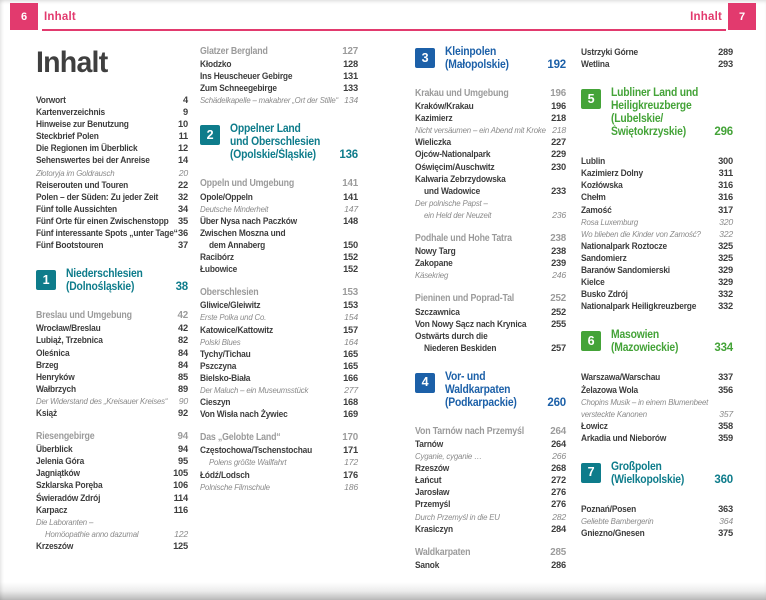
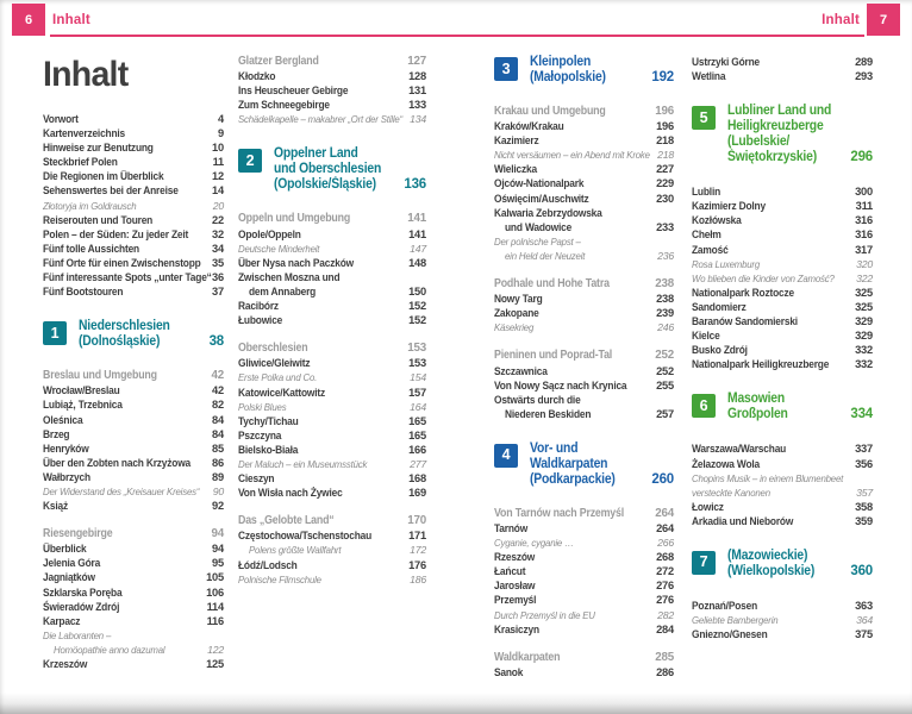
  6
  Inhalt
  Inhalt
  7
  Inhalt
  Vorwort
  4
  Kartenverzeichnis
  9
  Hinweise zur Benutzung
  10
  Steckbrief Polen
  11
  Die Regionen im Überblick
  12
  Sehenswertes bei der Anreise
  14
  Złotoryja im Goldrausch
  20
  Reiserouten und Touren
  22
  Polen – der Süden: Zu jeder Zeit
  32
  Fünf tolle Aussichten
  34
  Fünf Orte für einen Zwischenstopp
  35
  Fünf interessante Spots „unter Tage“
  36
  Fünf Bootstouren
  37
  1
  Niederschlesien
  (Dolnośląskie)
  38
  Breslau und Umgebung
  42
  Wrocław/Breslau
  42
  Lubiąż, Trzebnica
  82
  Oleśnica
  84
  Brzeg
  84
  Henryków
  85
+ Über den Zobten nach Krzyżowa
+ 86
  Wałbrzych
  89
  Der Widerstand des „Kreisauer Kreises“
  90
  Książ
  92
  Riesengebirge
  94
  Überblick
  94
  Jelenia Góra
  95
  Jagniątków
  105
  Szklarska Poręba
  106
  Świeradów Zdrój
  114
  Karpacz
  116
  Die Laboranten –
  Homöopathie anno dazumal
  122
  Krzeszów
  125
  Glatzer Bergland
  127
  Kłodzko
  128
  Ins Heuscheuer Gebirge
  131
  Zum Schneegebirge
  133
  Schädelkapelle – makabrer „Ort der Stille“
  134
  2
  Oppelner Land
  und Oberschlesien
  (Opolskie/Śląskie)
  136
  Oppeln und Umgebung
  141
  Opole/Oppeln
  141
  Deutsche Minderheit
  147
  Über Nysa nach Paczków
  148
  Zwischen Moszna und
  dem Annaberg
  150
  Racibórz
  152
  Łubowice
  152
  Oberschlesien
  153
  Gliwice/Gleiwitz
  153
  Erste Polka und Co.
  154
  Katowice/Kattowitz
  157
  Polski Blues
  164
  Tychy/Tichau
  165
  Pszczyna
  165
  Bielsko-Biała
  166
  Der Maluch – ein Museumsstück
  277
  Cieszyn
  168
  Von Wisła nach Żywiec
  169
  Das „Gelobte Land“
  170
  Częstochowa/Tschenstochau
  171
  Polens größte Wallfahrt
  172
  Łódź/Lodsch
  176
  Polnische Filmschule
  186
  3
  Kleinpolen
  (Małopolskie)
  192
  Krakau und Umgebung
  196
  Kraków/Krakau
  196
  Kazimierz
  218
  Nicht versäumen – ein Abend mit Kroke
  218
  Wieliczka
  227
  Ojców-Nationalpark
  229
  Oświęcim/Auschwitz
  230
  Kalwaria Zebrzydowska
  und Wadowice
  233
  Der polnische Papst –
  ein Held der Neuzeit
  236
  Podhale und Hohe Tatra
  238
  Nowy Targ
  238
  Zakopane
  239
  Käsekrieg
  246
  Pieninen und Poprad-Tal
  252
  Szczawnica
  252
  Von Nowy Sącz nach Krynica
  255
  Ostwärts durch die
  Niederen Beskiden
  257
  4
  Vor- und
  Waldkarpaten
  (Podkarpackie)
  260
  Von Tarnów nach Przemyśl
  264
  Tarnów
  264
  Cyganie, cyganie …
  266
  Rzeszów
  268
  Łańcut
  272
  Jarosław
  276
  Przemyśl
  276
  Durch Przemyśl in die EU
  282
  Krasiczyn
  284
  Waldkarpaten
  285
  Sanok
  286
  Ustrzyki Górne
  289
  Wetlina
  293
  5
  Lubliner Land und
  Heiligkreuzberge
  (Lubelskie/
  Świętokrzyskie)
  296
  Lublin
  300
  Kazimierz Dolny
  311
  Kozłówska
  316
  Chełm
  316
  Zamość
  317
  Rosa Luxemburg
  320
  Wo blieben die Kinder von Zamość?
  322
  Nationalpark Roztocze
  325
  Sandomierz
  325
  Baranów Sandomierski
  329
  Kielce
  329
  Busko Zdrój
  332
  Nationalpark Heiligkreuzberge
  332
  6
  Masowien
- (Mazowieckie)
+ Großpolen
  334
  Warszawa/Warschau
  337
  Żelazowa Wola
  356
  Chopins Musik – in einem Blumenbeet
  versteckte Kanonen
  357
  Łowicz
  358
  Arkadia und Nieborów
  359
  7
- Großpolen
+ (Mazowieckie)
  (Wielkopolskie)
  360
  Poznań/Posen
  363
  Geliebte Bambergerin
  364
  Gniezno/Gnesen
  375
